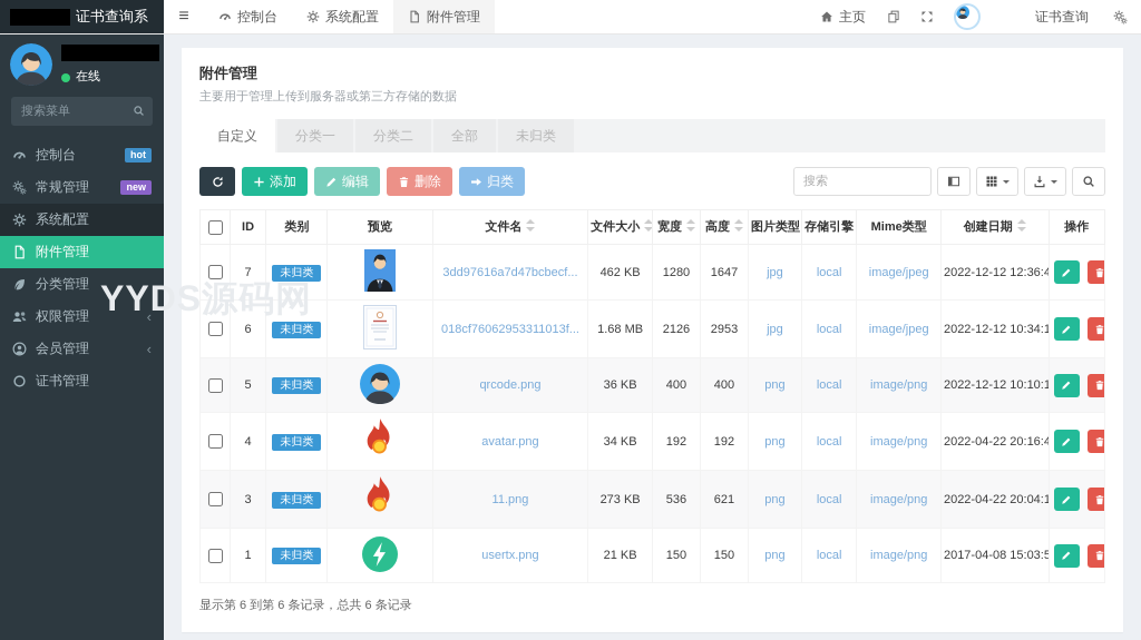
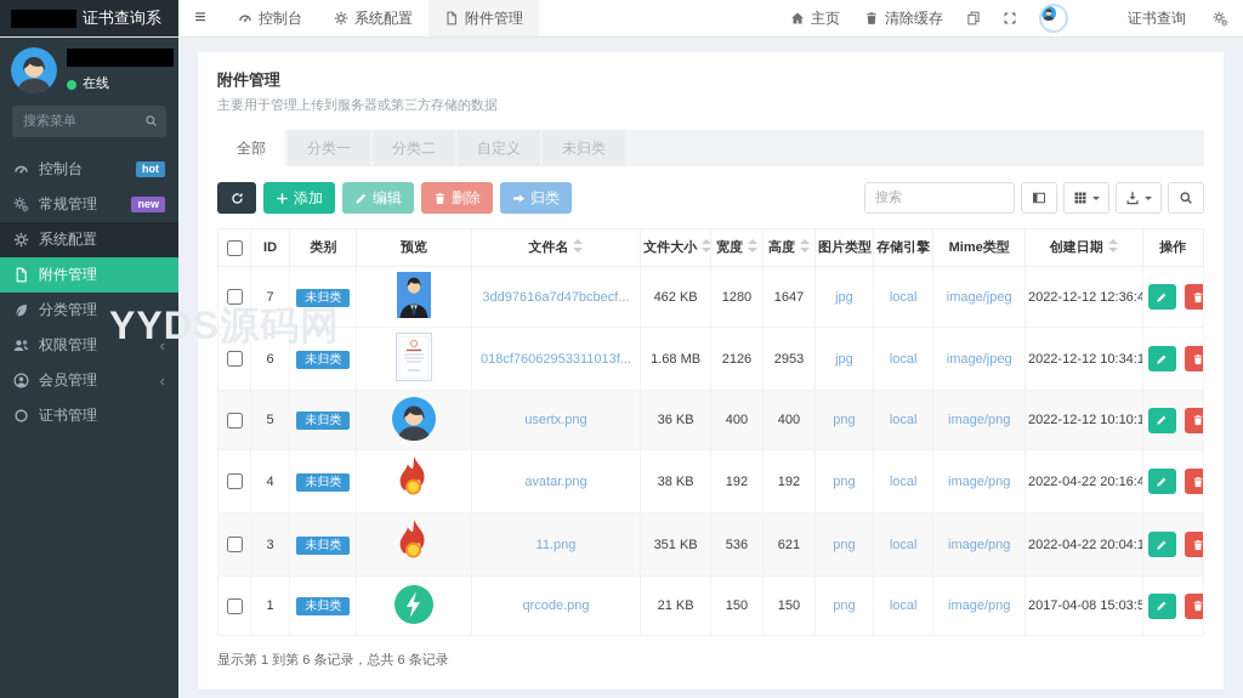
  证书查询系
  控制台
  系统配置
  附件管理
  主页
+ 清除缓存
  证书查询
  在线
  搜索菜单
  控制台
  hot
  常规管理
  new
  系统配置
  附件管理
  分类管理
  权限管理
  会员管理
  证书管理
  附件管理
  主要用于管理上传到服务器或第三方存储的数据
- 自定义
+ 全部
  分类一
  分类二
- 全部
+ 自定义
  未归类
  添加
  编辑
  删除
  归类
  搜索
  	ID	类别	预览	文件名	文件大小	宽度	高度	图片类型	存储引擎	Mime类型	创建日期	操作
  	7	未归类		3dd97616a7d47bcbecf...	462 KB	1280	1647	jpg	local	image/jpeg	2022-12-12 12:36:4
  	6	未归类		018cf76062953311013f...	1.68 MB	2126	2953	jpg	local	image/jpeg	2022-12-12 10:34:1
- 	5	未归类		qrcode.png	36 KB	400	400	png	local	image/png	2022-12-12 10:10:1
+ 	5	未归类		usertx.png	36 KB	400	400	png	local	image/png	2022-12-12 10:10:1
- 	4	未归类		avatar.png	34 KB	192	192	png	local	image/png	2022-04-22 20:16:4
+ 	4	未归类		avatar.png	38 KB	192	192	png	local	image/png	2022-04-22 20:16:4
- 	3	未归类		11.png	273 KB	536	621	png	local	image/png	2022-04-22 20:04:1
+ 	3	未归类		11.png	351 KB	536	621	png	local	image/png	2022-04-22 20:04:1
- 	1	未归类		usertx.png	21 KB	150	150	png	local	image/png	2017-04-08 15:03:5
+ 	1	未归类		qrcode.png	21 KB	150	150	png	local	image/png	2017-04-08 15:03:5
- 显示第 6 到第 6 条记录，总共 6 条记录
+ 显示第 1 到第 6 条记录，总共 6 条记录
  YYDS源码网
